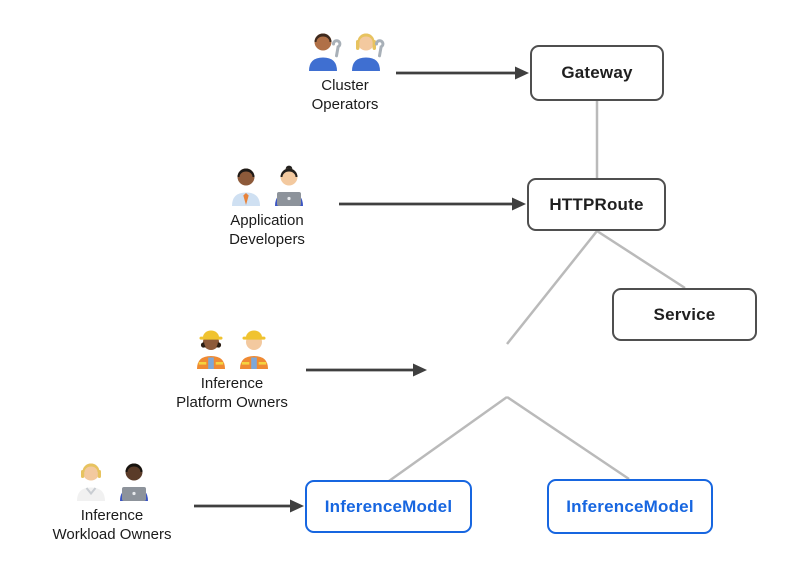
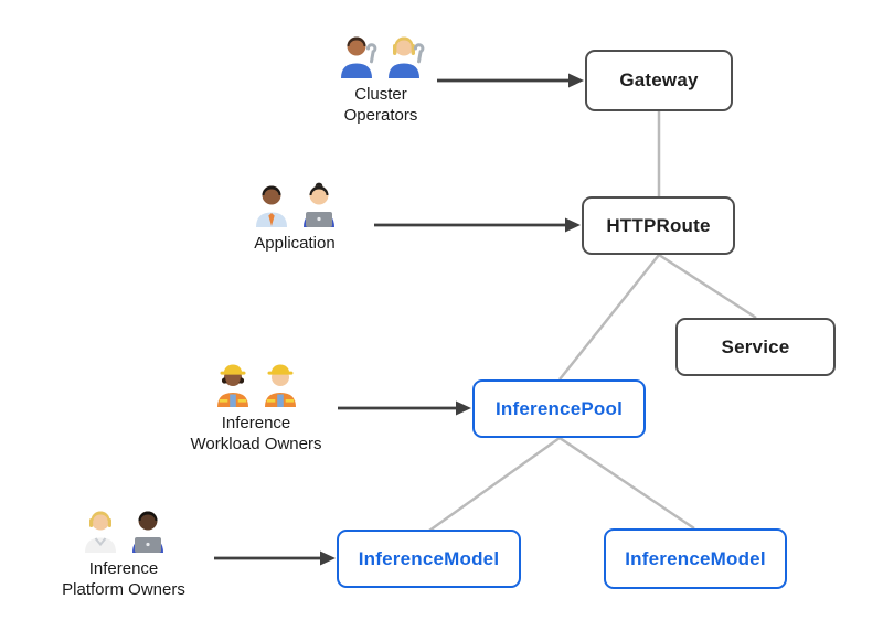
  Gateway
  HTTPRoute
  Service
+ InferencePool
  InferenceModel
  InferenceModel
  Cluster
  Operators
  Application
- Developers
  Inference
- Platform Owners
+ Workload Owners
  Inference
- Workload Owners
+ Platform Owners
